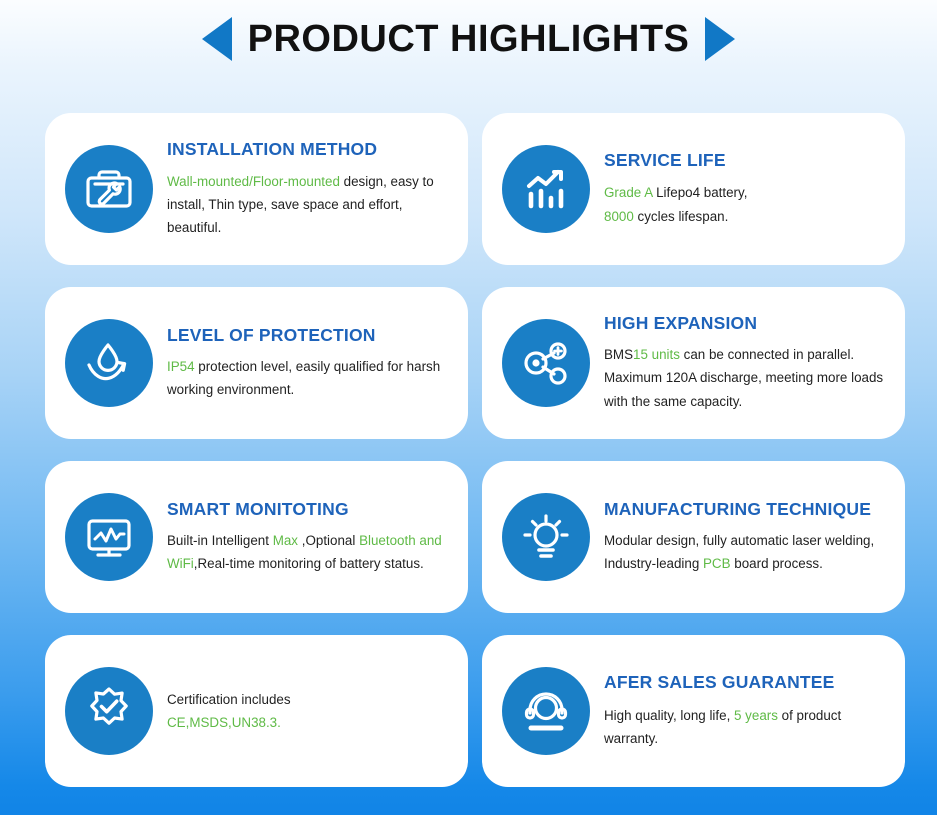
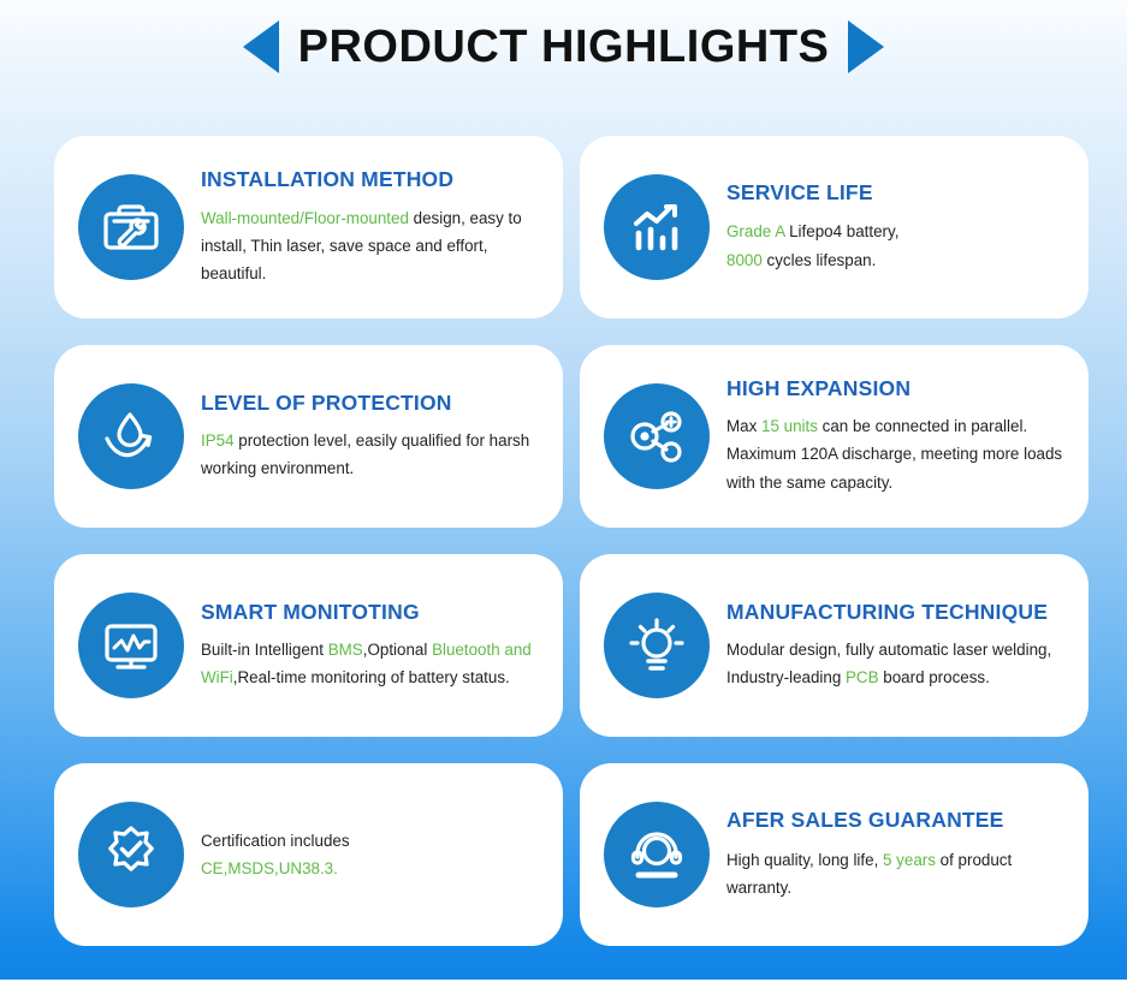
  PRODUCT HIGHLIGHTS
  INSTALLATION METHOD
- Wall-mounted/Floor-mounted design, easy to install, Thin type, save space and effort, beautiful.
+ Wall-mounted/Floor-mounted design, easy to install, Thin laser, save space and effort, beautiful.
  SERVICE LIFE
  Grade A Lifepo4 battery,
  8000 cycles lifespan.
  LEVEL OF PROTECTION
  IP54 protection level, easily qualified for harsh working environment.
  HIGH EXPANSION
- BMS15 units can be connected in parallel. Maximum 120A discharge, meeting more loads with the same capacity.
+ Max 15 units can be connected in parallel. Maximum 120A discharge, meeting more loads with the same capacity.
  SMART MONITOTING
- Built-in Intelligent Max ,Optional Bluetooth and WiFi,Real-time monitoring of battery status.
+ Built-in Intelligent BMS,Optional Bluetooth and WiFi,Real-time monitoring of battery status.
  MANUFACTURING TECHNIQUE
  Modular design, fully automatic laser welding, Industry-leading PCB board process.
  Certification includes
  CE,MSDS,UN38.3.
  AFER SALES GUARANTEE
  High quality, long life, 5 years of product warranty.
